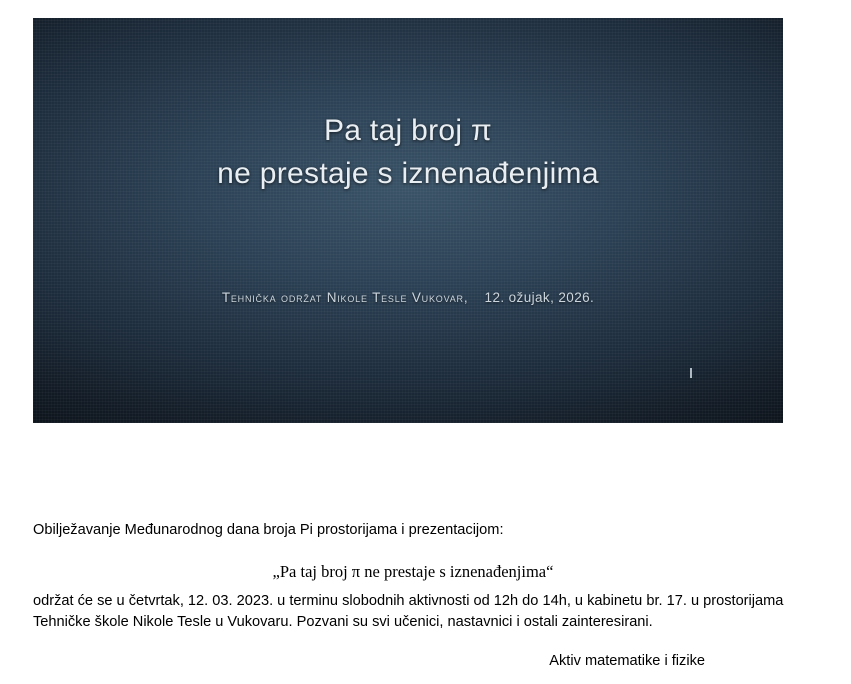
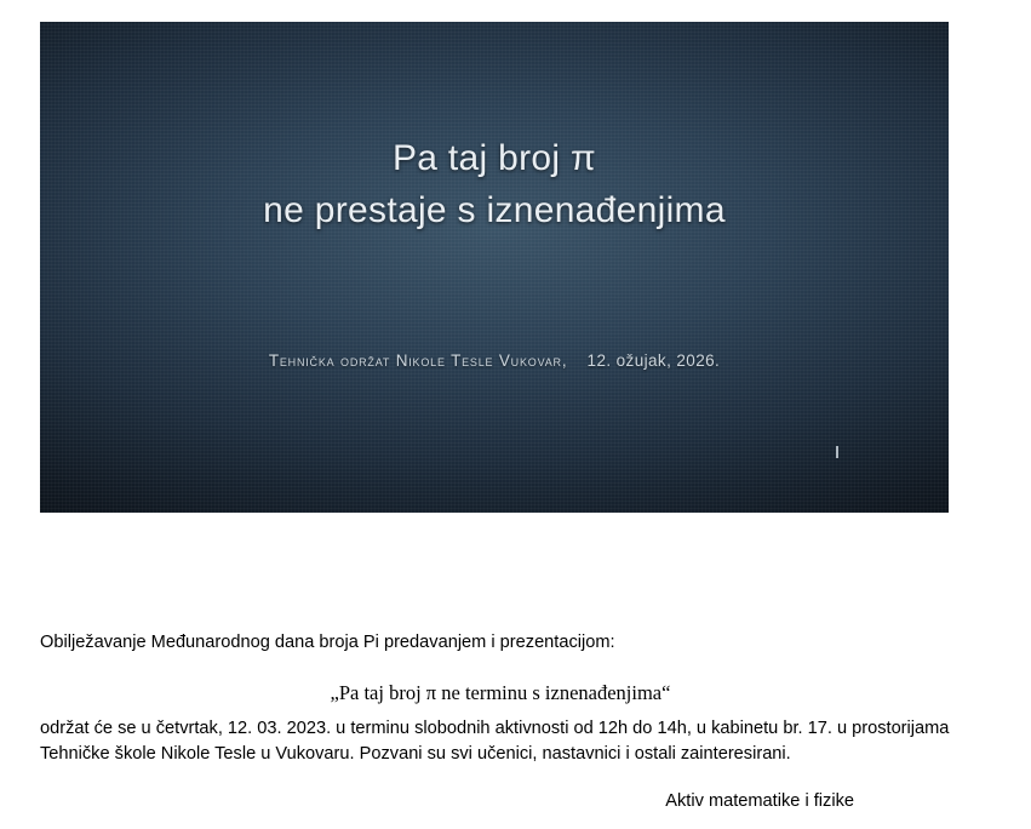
  Pa taj broj π
  ne prestaje s iznenađenjima
  Tehnička održat Nikole Tesle Vukovar, 12. ožujak, 2026.
- Obilježavanje Međunarodnog dana broja Pi prostorijama i prezentacijom:
+ Obilježavanje Međunarodnog dana broja Pi predavanjem i prezentacijom:
- „Pa taj broj π ne prestaje s iznenađenjima“
+ „Pa taj broj π ne terminu s iznenađenjima“
  održat će se u četvrtak, 12. 03. 2023. u terminu slobodnih aktivnosti od 12h do 14h, u kabinetu br. 17. u prostorijama Tehničke škole Nikole Tesle u Vukovaru. Pozvani su svi učenici, nastavnici i ostali zainteresirani.
  Aktiv matematike i fizike
